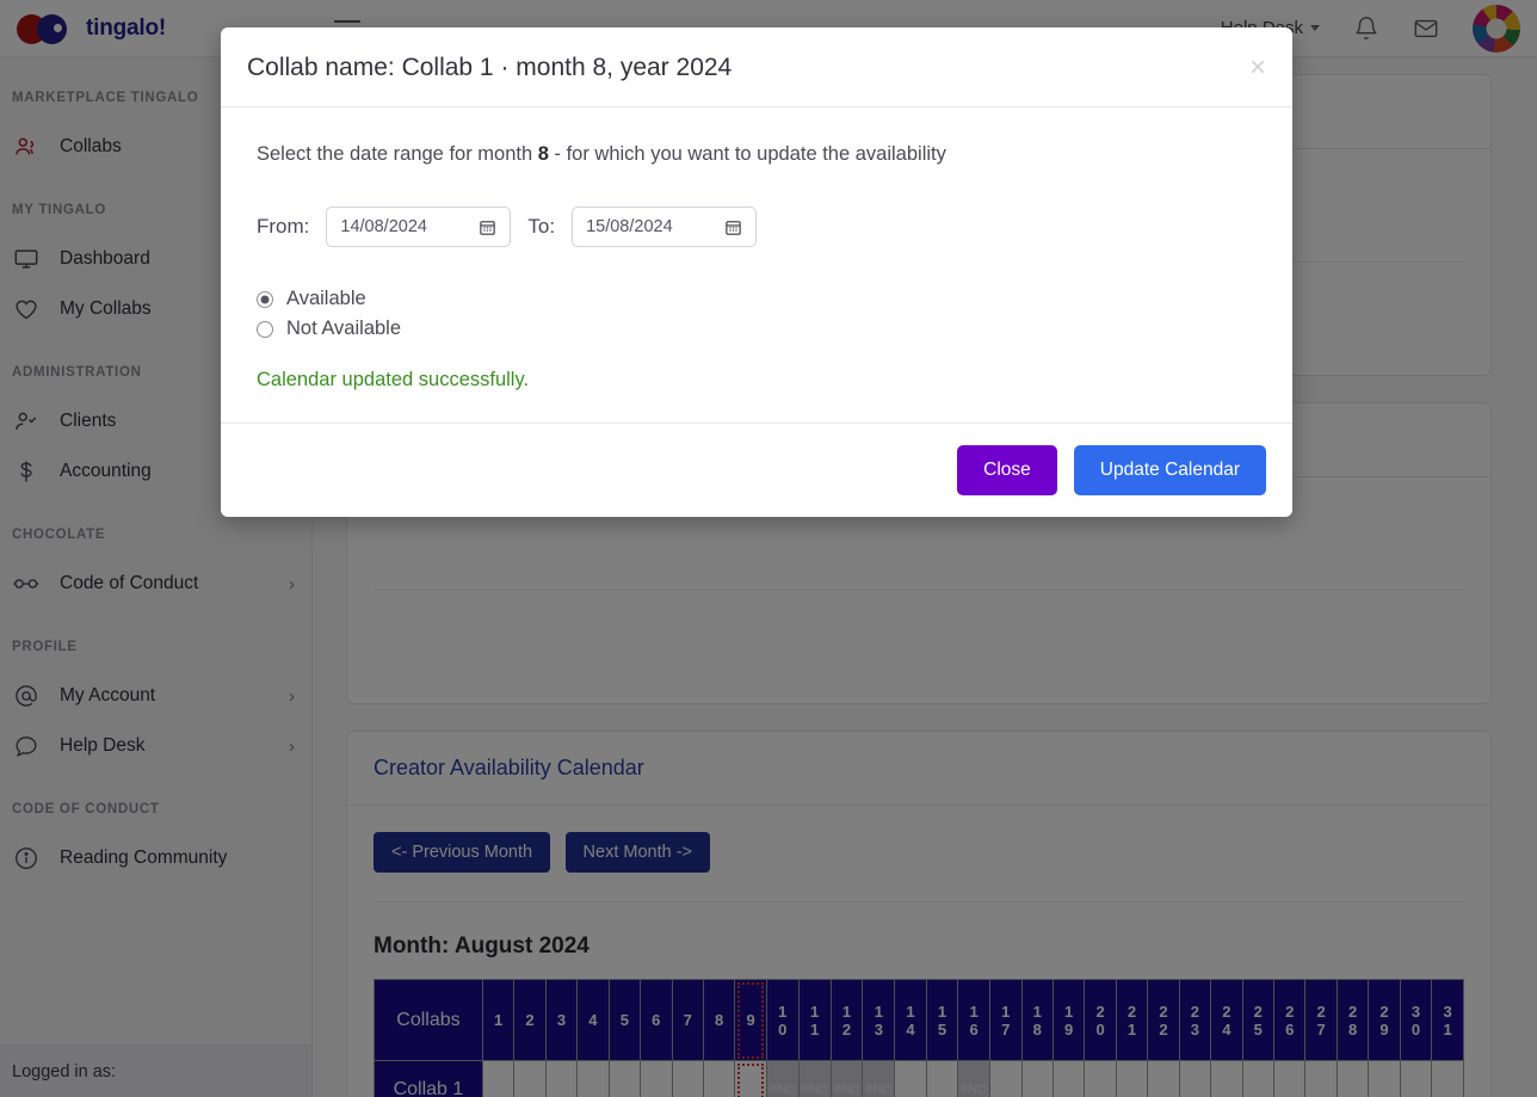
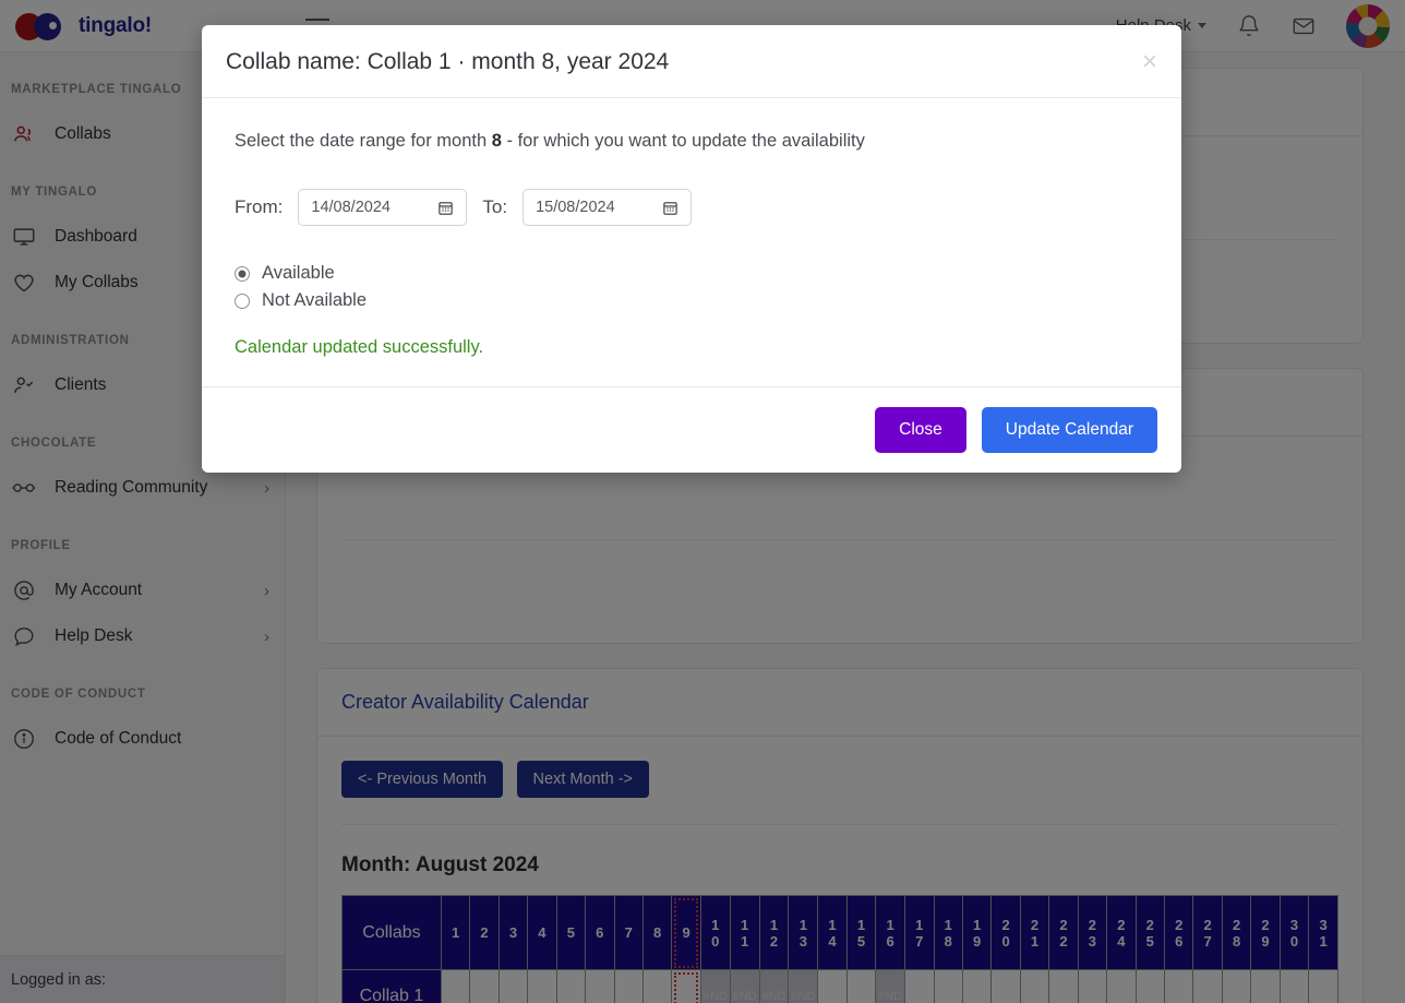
  tingalo!
  MARKETPLACE TINGALO
  Collabs
  MY TINGALO
  Dashboard
  My Collabs
  ADMINISTRATION
  Clients
- Accounting
  CHOCOLATE
- Code of Conduct
+ Reading Community
  ›
  PROFILE
  My Account
  ›
  Help Desk
  ›
  CODE OF CONDUCT
- Reading Community
+ Code of Conduct
  Logged in as:
  Creator Availability Calendar
  <- Previous Month Next Month ->
  Month: August 2024
  Collabs	1	2	3	4	5	6	7	8	9	1 0	1 1	1 2	1 3	1 4	1 5	1 6	1 7	1 8	1 9	2 0	2 1	2 2	2 3	2 4	2 5	2 6	2 7	2 8	2 9	3 0	3 1
  Collab name: Collab 1 · month 8, year 2024
  ×
  Select the date range for month 8 - for which you want to update the availability
  From:
  14/08/2024
  To:
  15/08/2024
  Available
  Not Available
  Calendar updated successfully.
  Close
  Update Calendar
